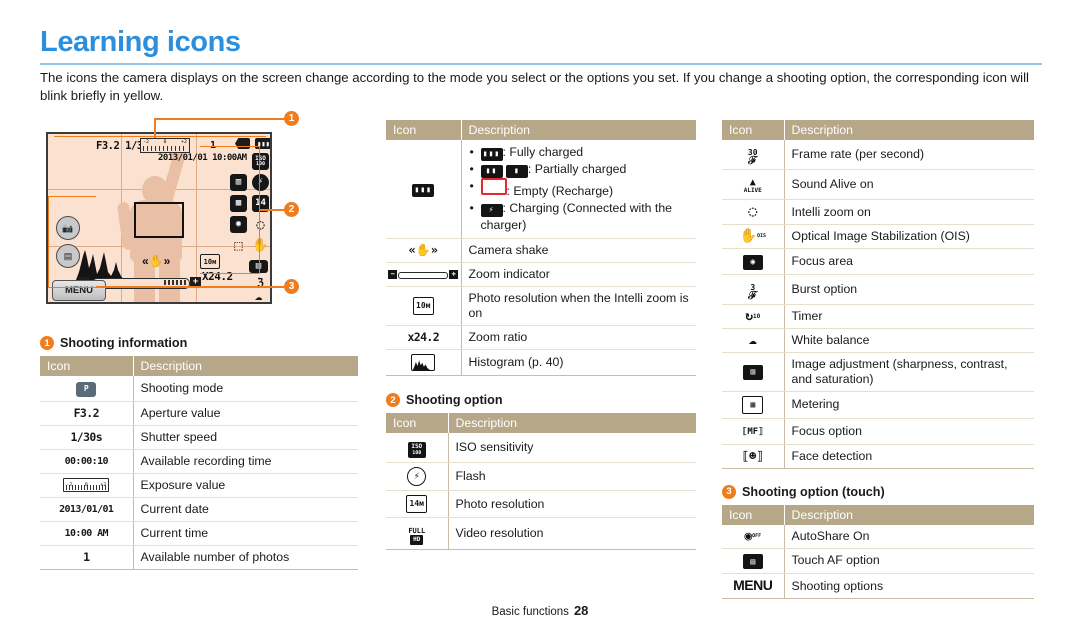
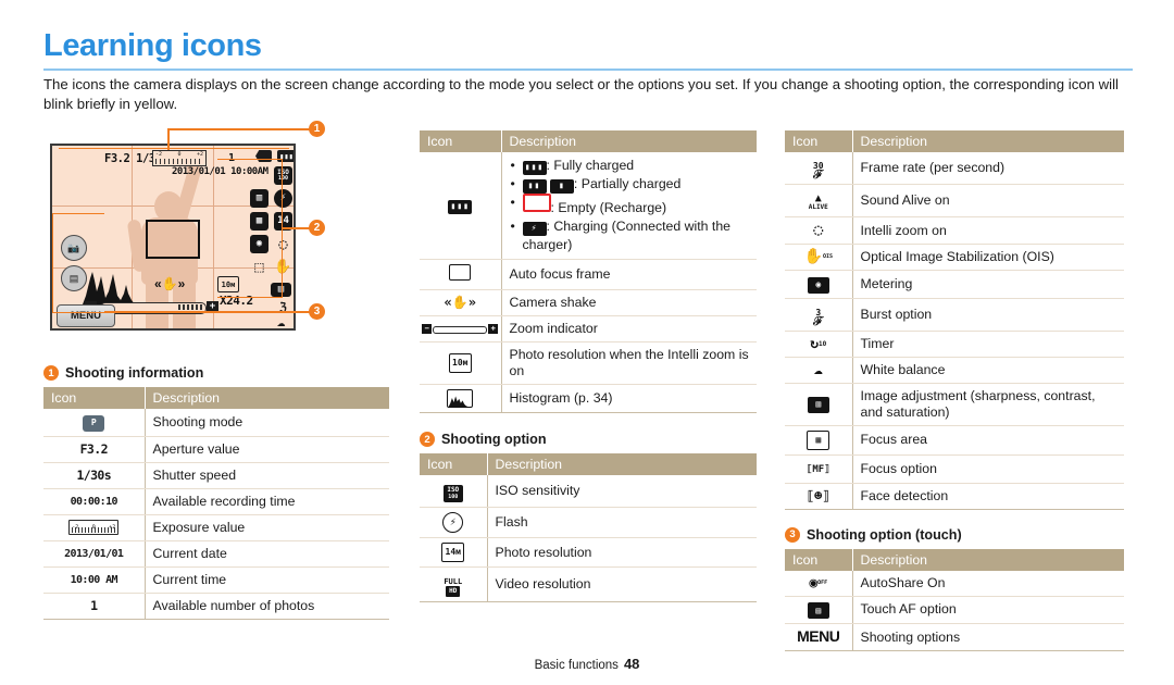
  Learning icons
  The icons the camera displays on the screen change according to the mode you select or the options you set. If you change a shooting option, the corresponding icon will blink briefly in yellow.
  1
  ▮▮▮
  2013/01/01 10:00AM
  ▥
  ⚡
  ▦
  14
  ◉
  ◌
  ⬚
  ✋
  ▤
  ℨ
  ☁
  «✋»
  +
  10м
  X24.2
  📷
  ▤
  MENU
  1
  2
  3
  1
  Shooting information
  Icon	Description
  P	Shooting mode
  F3.2	Aperture value
  1/30s	Shutter speed
  00:00:10	Available recording time
  	Exposure value
  2013/01/01	Current date
  10:00 AM	Current time
  1	Available number of photos
  Icon	Description
  ▮▮▮	▮▮▮ : Fully charged ▮▮ ▮ : Partially charged : Empty (Recharge) ⚡ : Charging (Connected with the charger)
+ 	Auto focus frame
  «✋»	Camera shake
  − +	Zoom indicator
  10м	Photo resolution when the Intelli zoom is on
- x24.2	Zoom ratio
- 	Histogram (p. 40)
+ 	Histogram (p. 34)
  2
  Shooting option
  Icon	Description
  	ISO sensitivity
  ⚡	Flash
  14м	Photo resolution
  FULL	Video resolution
  Icon	Description
  30ℱ	Frame rate (per second)
  ▲	Sound Alive on
  ◌	Intelli zoom on
  ✋	Optical Image Stabilization (OIS)
- ◉	Focus area
+ ◉	Metering
  3ℱ	Burst option
  ↻	Timer
  ☁	White balance
  ▥	Image adjustment (sharpness, contrast, and saturation)
- ▦	Metering
+ ▦	Focus area
  ⟦MF⟧	Focus option
  ⟦☻⟧	Face detection
  3
  Shooting option (touch)
  Icon	Description
  ◉	AutoShare On
  ▤	Touch AF option
  MENU	Shooting options
- Basic functions 28
+ Basic functions 48
